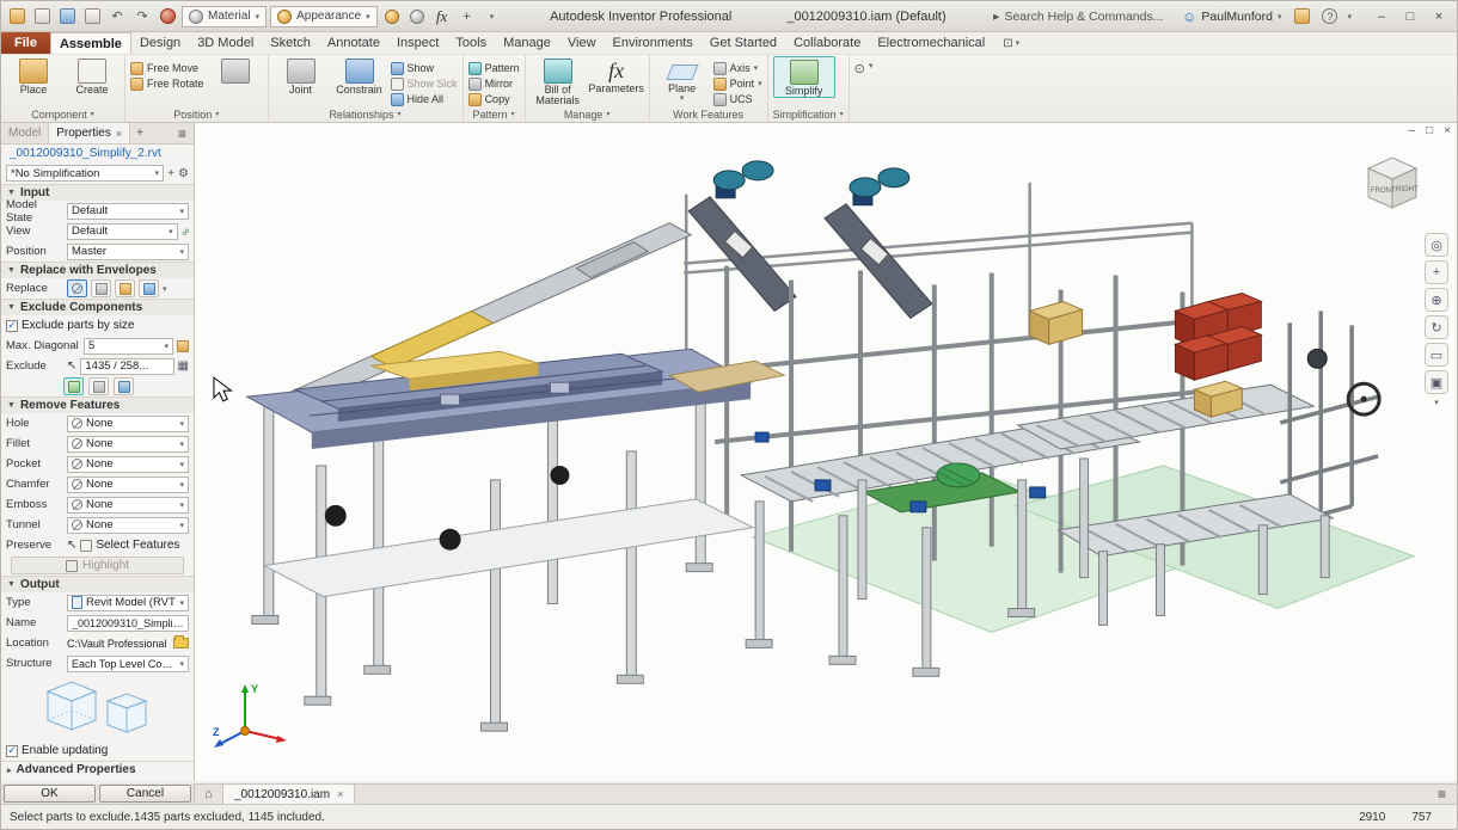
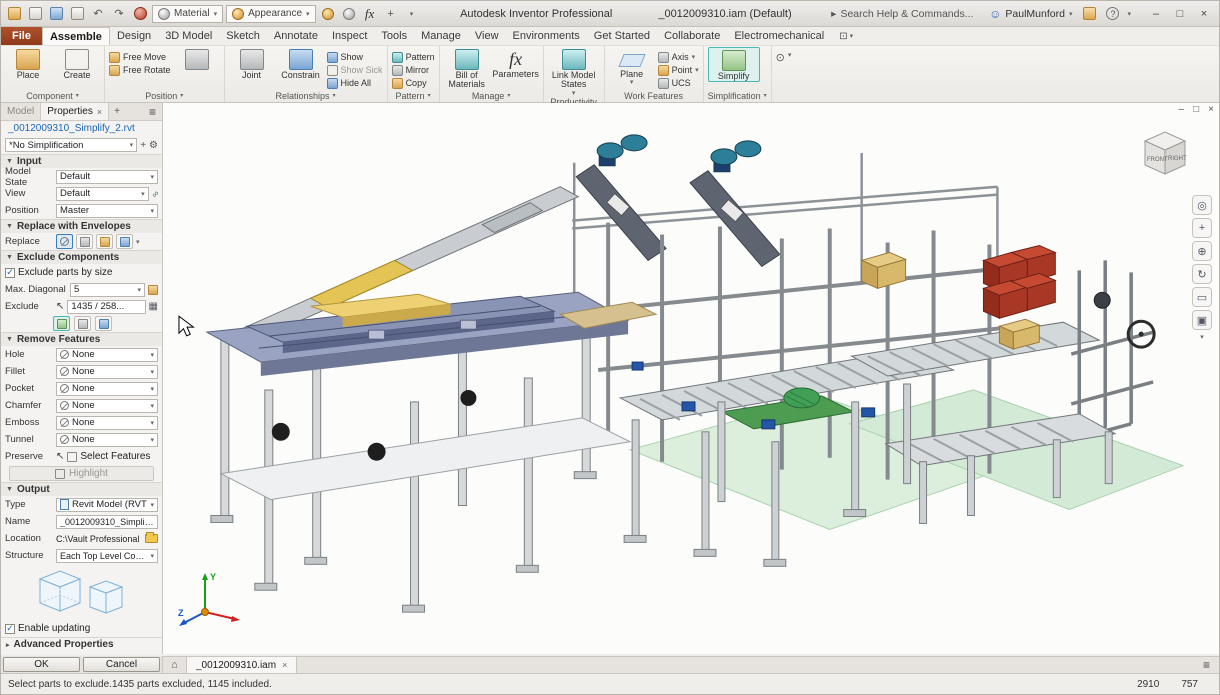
  ↶
  ↷
  Material
  Appearance
  fx
  +
  Autodesk Inventor Professional
  _0012009310.iam (Default)
  ▸
  Search Help & Commands...
  ☺
  PaulMunford
  ?
  –
  □
  ×
  File
  Assemble
  Design
  3D Model
  Sketch
  Annotate
  Inspect
  Tools
  Manage
  View
  Environments
  Get Started
  Collaborate
  Electromechanical
  ⊡
  Place
  Create
  Component
  Free Move
  Free Rotate
  Position
  Joint
  Constrain
  Show
  Show Sick
  Hide All
  Relationships
  Pattern
  Mirror
  Copy
  Pattern
  Bill of Materials
  fx
  Parameters
  Manage
+ Link Model States
  Plane
  Axis
  Point
  UCS
  Work Features
  Simplify
  Simplification
  ⊙
  Model
  Properties
  ×
  +
  ≡
  _0012009310_Simplify_2.rvt
  *No Simplification
  +
  ⚙
  Input
  Model State
  Default
  View
  Default
  Position
  Master
  Replace with Envelopes
  Replace
  Exclude Components
  ✓
  Exclude parts by size
  Max. Diagonal
  5
  Exclude
  ↖
  1435 / 258...
  ▦
  Remove Features
  Hole
  None
  Fillet
  None
  Pocket
  None
  Chamfer
  None
  Emboss
  None
  Tunnel
  None
  Preserve
  ↖
  Select Features
  Highlight
  Output
  Type
  Revit Model (RVT
  Name
  _0012009310_Simplify
  Location
  C:\Vault Professional
  Structure
  Each Top Level Comp
  ✓
  Enable updating
  Advanced Properties
  OK
  Cancel
  –
  □
  ×
  ◎
  +
  ⊕
  ↻
  ▭
  ▣
  Y
  Z
  ⌂
  _0012009310.iam
  ×
  ≡
  Select parts to exclude.1435 parts excluded, 1145 included.
  2910
  757
